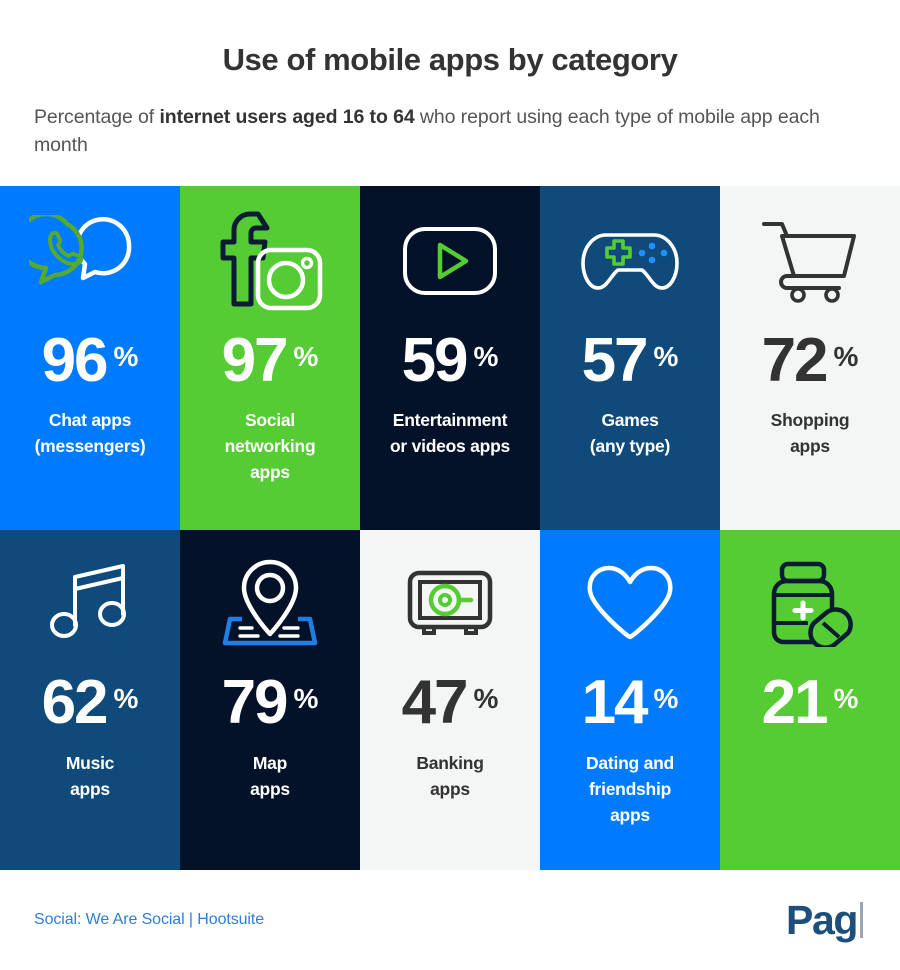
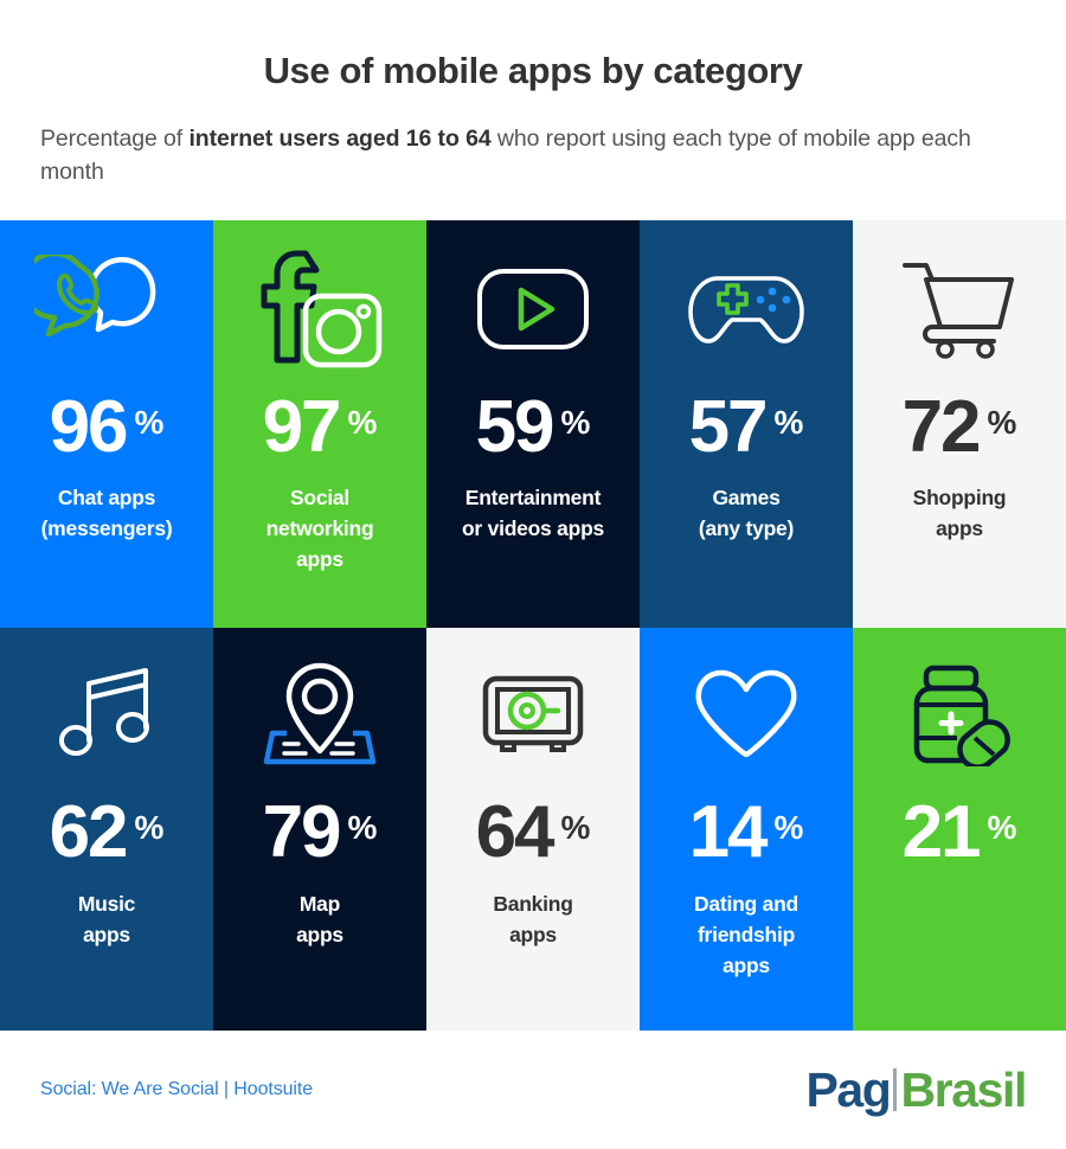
  Use of mobile apps by category
  Percentage of internet users aged 16 to 64 who report using each type of mobile app each month
  96
  %
  Chat apps
  (messengers)
  97
  %
  Social
  networking
  apps
  59
  %
  Entertainment
  or videos apps
  57
  %
  Games
  (any type)
  72
  %
  Shopping
  apps
  62
  %
  Music
  apps
  79
  %
  Map
  apps
- 47
+ 64
  %
  Banking
  apps
  14
  %
  Dating and
  friendship
  apps
  21
  %
  Social: We Are Social | Hootsuite
  Pag
+ Brasil
